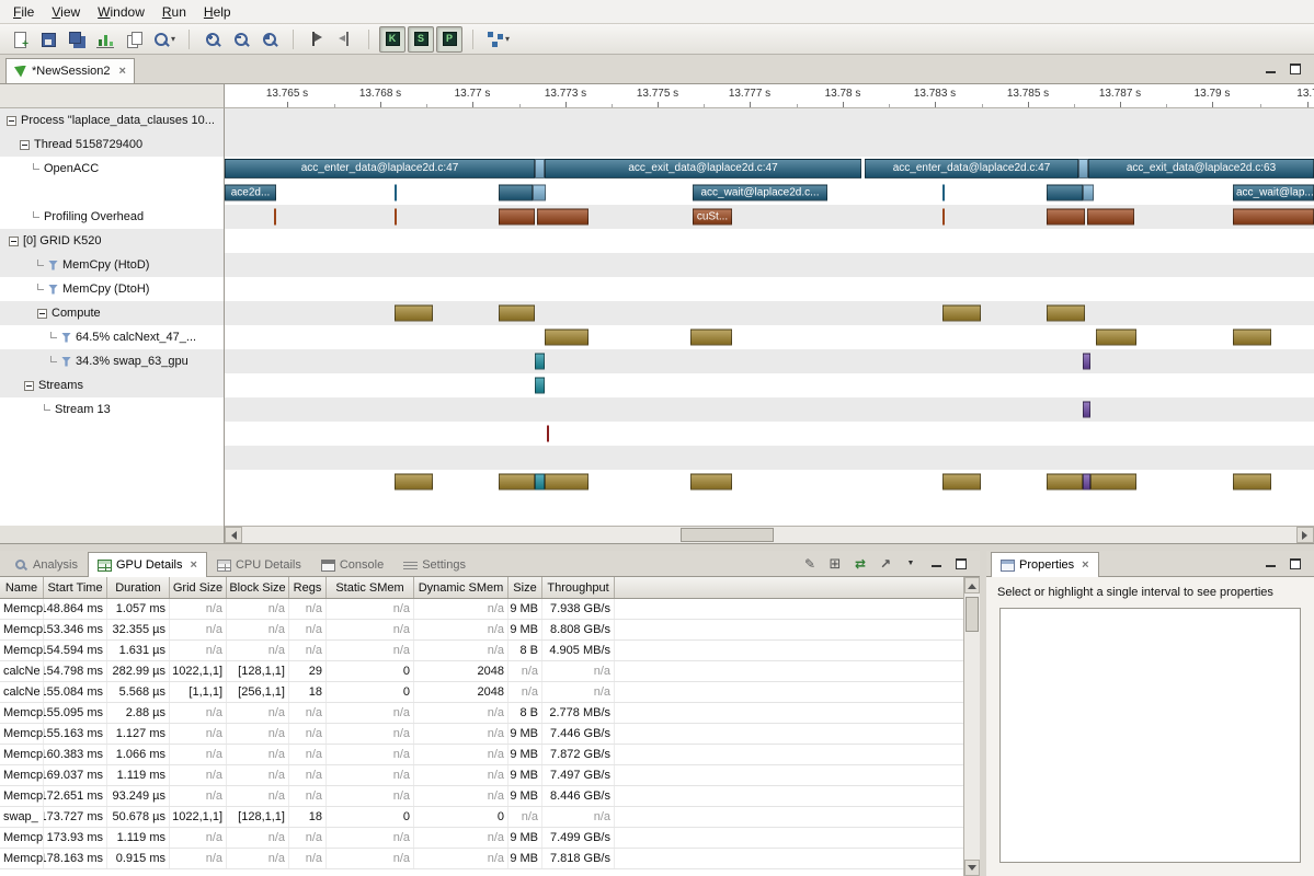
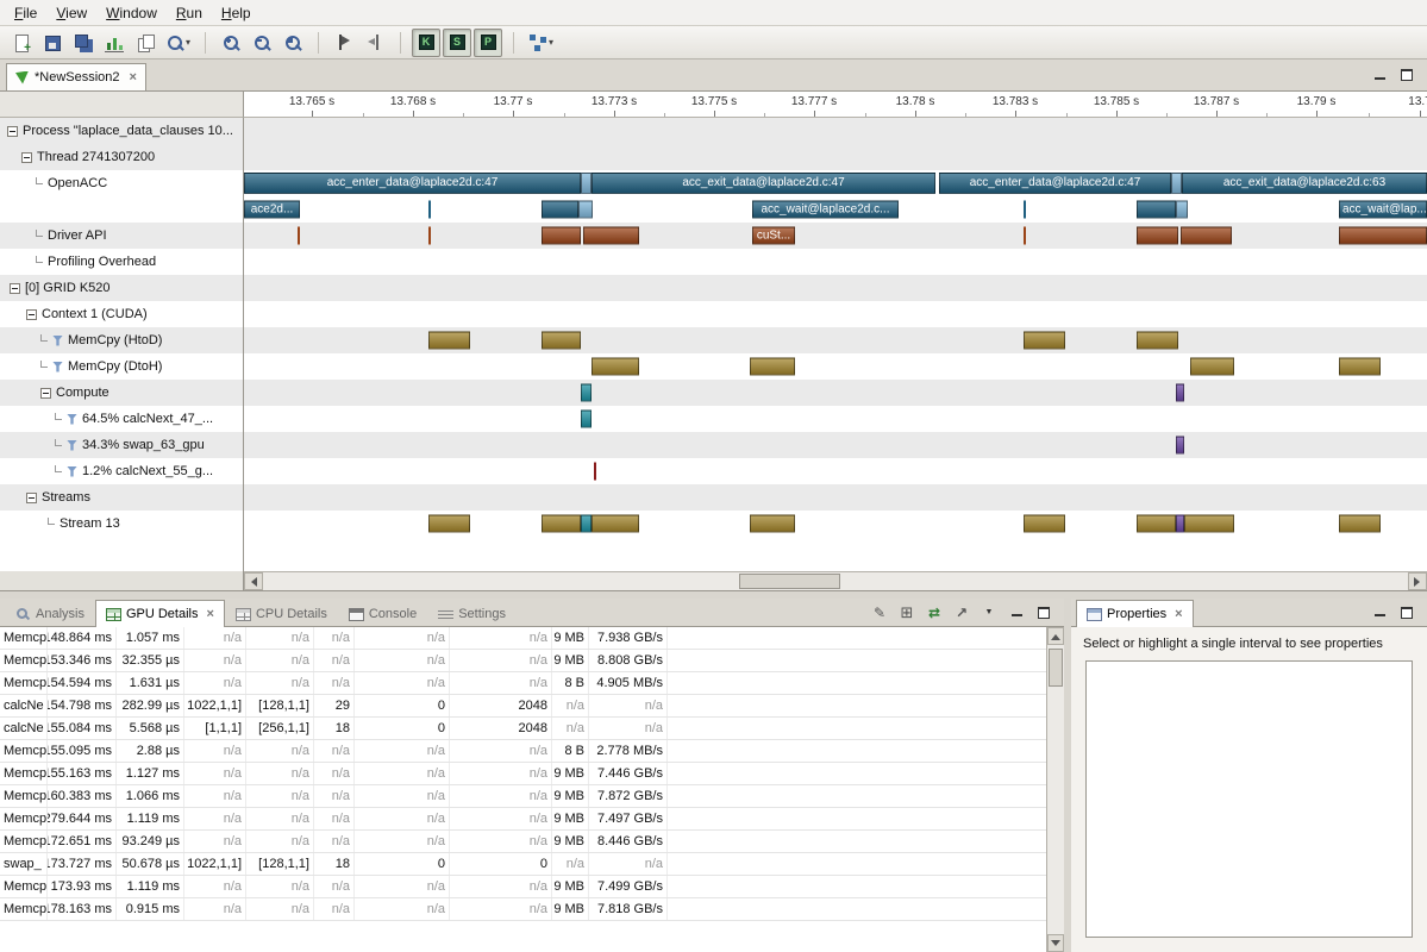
  File
  View
  Window
  Run
  Help
  ▾
  K
  S
  P
  ▾
  *NewSession2
  ×
  13.765 s
  13.768 s
  13.77 s
  13.773 s
  13.775 s
  13.777 s
  13.78 s
  13.783 s
  13.785 s
  13.787 s
  13.79 s
  13.
  Process "laplace_data_clauses 10...
- Thread 5158729400
+ Thread 2741307200
  OpenACC
+ Driver API
  Profiling Overhead
  [0] GRID K520
+ Context 1 (CUDA)
  MemCpy (HtoD)
  MemCpy (DtoH)
  Compute
  64.5% calcNext_47_...
  34.3% swap_63_gpu
+ 1.2% calcNext_55_g...
  Streams
  Stream 13
  acc_enter_data@laplace2d.c:47
  acc_exit_data@laplace2d.c:47
  acc_enter_data@laplace2d.c:47
  acc_exit_data@laplace2d.c:63
  ace2d...
  acc_wait@laplace2d.c...
  acc_wait@lap...
  cuSt...
  Analysis
  GPU Details
  ×
  CPU Details
  Console
  Settings
- Name
- Start Time
- Duration
- Grid Size
- Block Size
- Regs
- Static SMem
- Dynamic SMem
- Size
- Throughput
  Memcp
  148.864 ms
  1.057 ms
  n/a
  n/a
  n/a
  n/a
  n/a
  9 MB
  7.938 GB/s
  Memcp
  153.346 ms
  32.355 µs
  n/a
  n/a
  n/a
  n/a
  n/a
  9 MB
  8.808 GB/s
  Memcp
  154.594 ms
  1.631 µs
  n/a
  n/a
  n/a
  n/a
  n/a
  8 B
  4.905 MB/s
  calcNe
  154.798 ms
  282.99 µs
  1022,1,1]
  [128,1,1]
  29
  0
  2048
  n/a
  n/a
  calcNe
  155.084 ms
  5.568 µs
  [1,1,1]
  [256,1,1]
  18
  0
  2048
  n/a
  n/a
  Memcp
  155.095 ms
  2.88 µs
  n/a
  n/a
  n/a
  n/a
  n/a
  8 B
  2.778 MB/s
  Memcp
  155.163 ms
  1.127 ms
  n/a
  n/a
  n/a
  n/a
  n/a
  9 MB
  7.446 GB/s
  Memcp
  160.383 ms
  1.066 ms
  n/a
  n/a
  n/a
  n/a
  n/a
  9 MB
  7.872 GB/s
  Memcp
- 169.037 ms
+ 279.644 ms
  1.119 ms
  n/a
  n/a
  n/a
  n/a
  n/a
  9 MB
  7.497 GB/s
  Memcp
  172.651 ms
  93.249 µs
  n/a
  n/a
  n/a
  n/a
  n/a
  9 MB
  8.446 GB/s
  swap_
  173.727 ms
  50.678 µs
  1022,1,1]
  [128,1,1]
  18
  0
  0
  n/a
  n/a
  Memcp
  173.93 ms
  1.119 ms
  n/a
  n/a
  n/a
  n/a
  n/a
  9 MB
  7.499 GB/s
  Memcp
  178.163 ms
  0.915 ms
  n/a
  n/a
  n/a
  n/a
  n/a
  9 MB
  7.818 GB/s
  Properties
  ×
  Select or highlight a single interval to see properties
